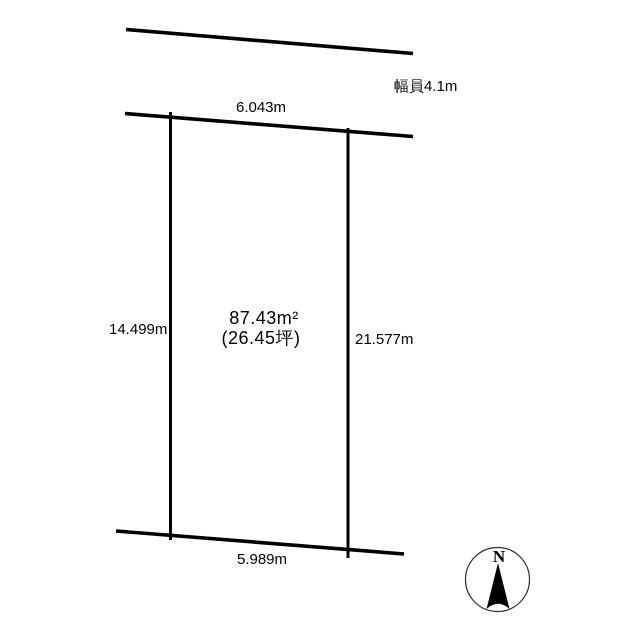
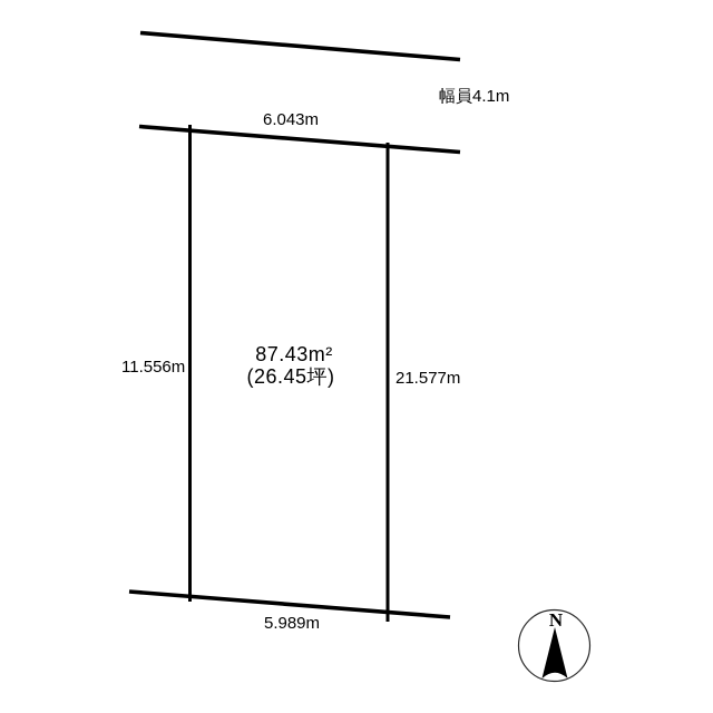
  幅員4.1m
  6.043m
- 14.499m
+ 11.556m
  87.43m²
  (26.45坪)
  21.577m
  5.989m
  N
